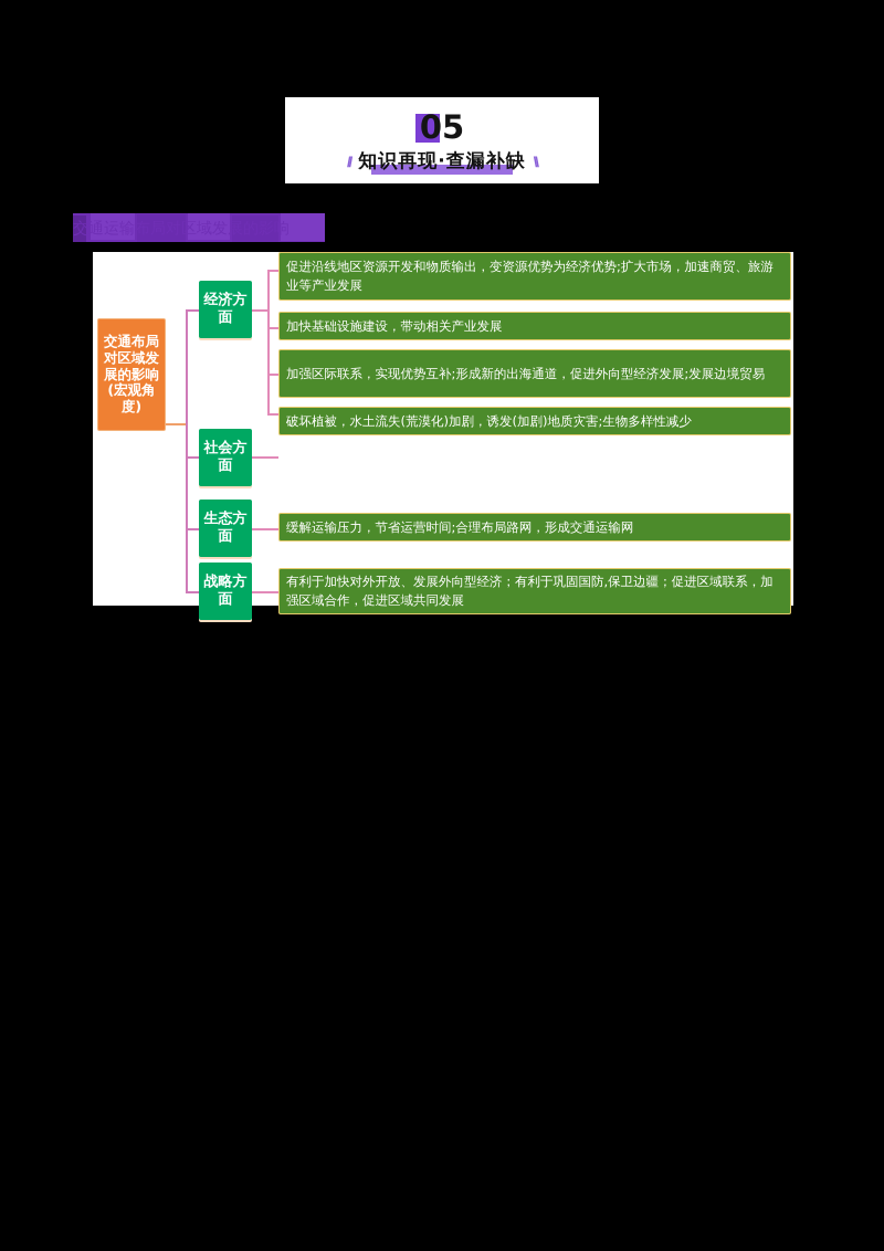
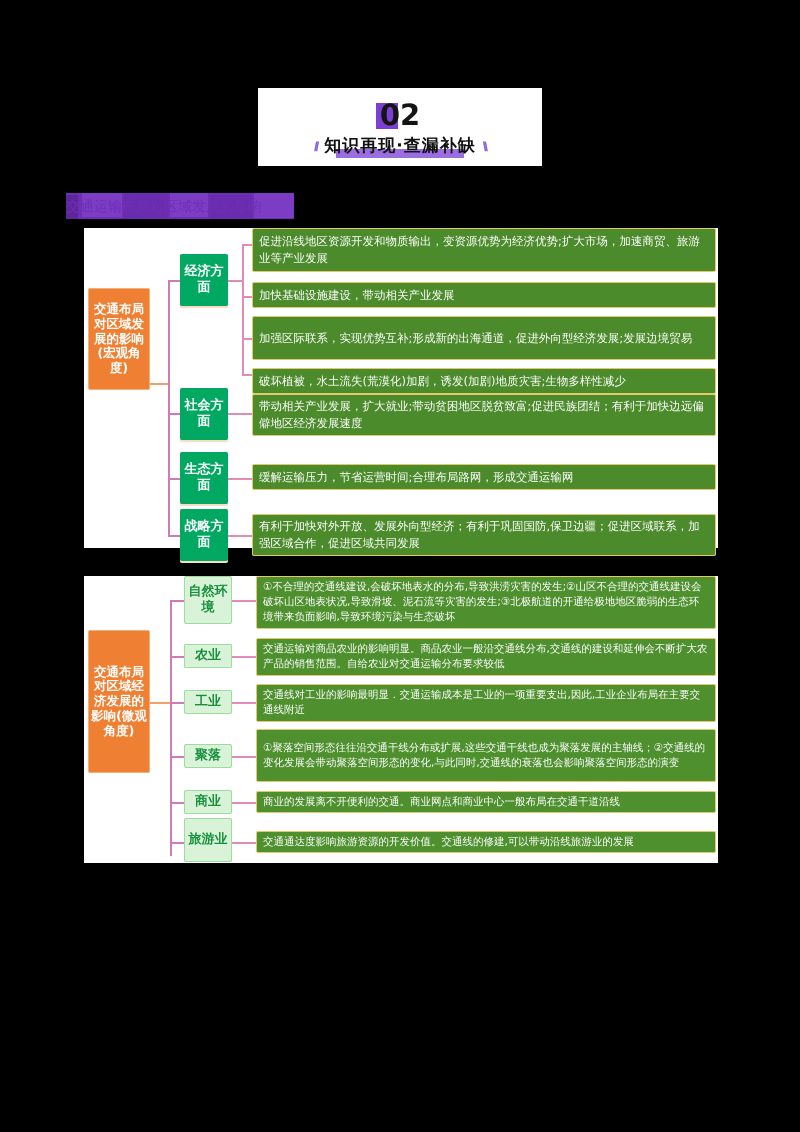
- 05
+ 02
  //
  知识再现·查漏补缺
  \\
  交通运输布局对区域发展的影响
  交通布局对区域发展的影响(宏观角度)
  经济方面
  促进沿线地区资源开发和物质输出，变资源优势为经济优势;扩大市场，加速商贸、旅游业等产业发展
  加快基础设施建设，带动相关产业发展
  加强区际联系，实现优势互补;形成新的出海通道，促进外向型经济发展;发展边境贸易
  破坏植被，水土流失(荒漠化)加剧，诱发(加剧)地质灾害;生物多样性减少
  社会方面
+ 带动相关产业发展，扩大就业;带动贫困地区脱贫致富;促进民族团结；有利于加快边远偏僻地区经济发展速度
  生态方面
  缓解运输压力，节省运营时间;合理布局路网，形成交通运输网
  战略方面
  有利于加快对外开放、发展外向型经济；有利于巩固国防,保卫边疆；促进区域联系，加强区域合作，促进区域共同发展
+ 交通布局对区域经济发展的影响(微观角度)
+ 自然环境
+ ①不合理的交通线建设,会破坏地表水的分布,导致洪涝灾害的发生;②山区不合理的交通线建设会破坏山区地表状况,导致滑坡、泥石流等灾害的发生;③北极航道的开通给极地地区脆弱的生态环境带来负面影响,导致环境污染与生态破坏
+ 农业
+ 交通运输对商品农业的影响明显。商品农业一般沿交通线分布,交通线的建设和延伸会不断扩大农产品的销售范围。自给农业对交通运输分布要求较低
+ 工业
+ 交通线对工业的影响最明显．交通运输成本是工业的一项重要支出,因此,工业企业布局在主要交通线附近
+ 聚落
+ ①聚落空间形态往往沿交通干线分布或扩展,这些交通干线也成为聚落发展的主轴线；②交通线的变化发展会带动聚落空间形态的变化,与此同时,交通线的衰落也会影响聚落空间形态的演变
+ 商业
+ 商业的发展离不开便利的交通。商业网点和商业中心一般布局在交通干道沿线
+ 旅游业
+ 交通通达度影响旅游资源的开发价值。交通线的修建,可以带动沿线旅游业的发展
